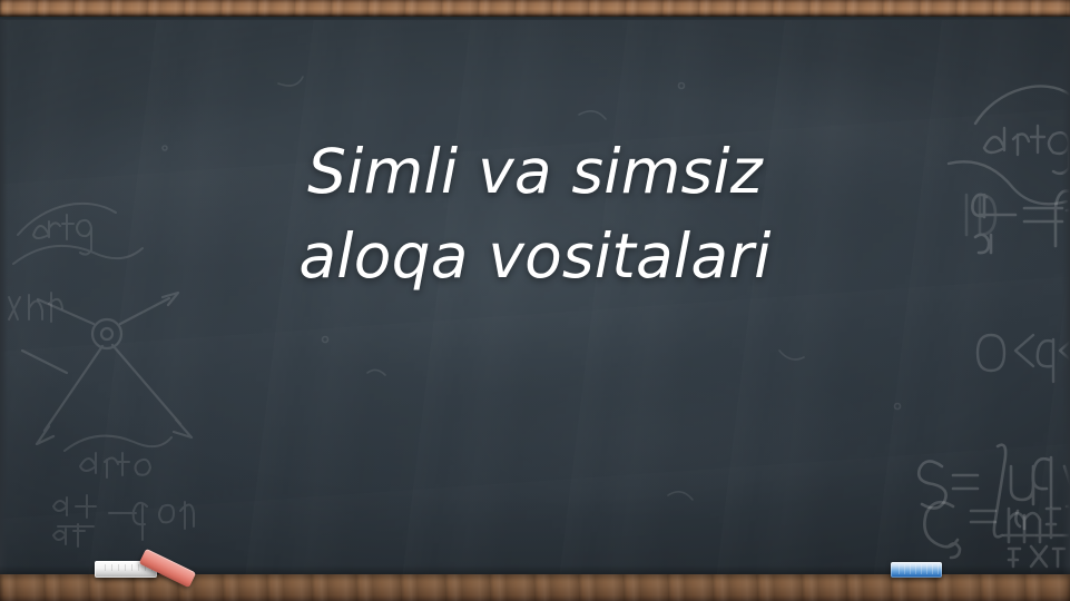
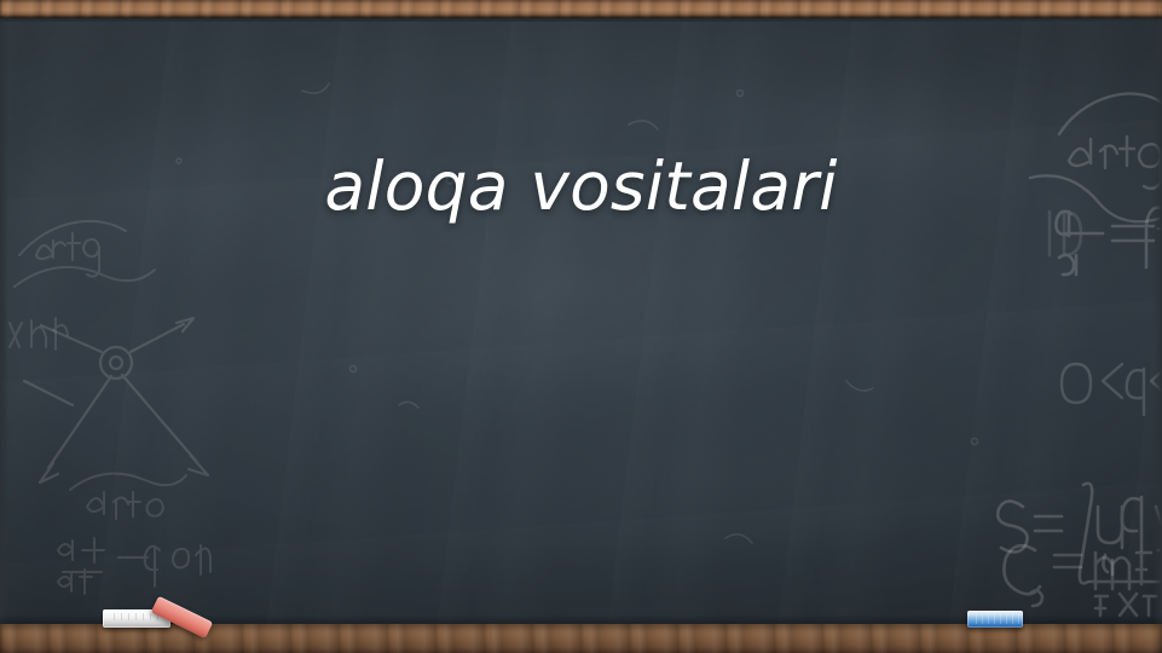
- Simli va simsiz
  aloqa vositalari
